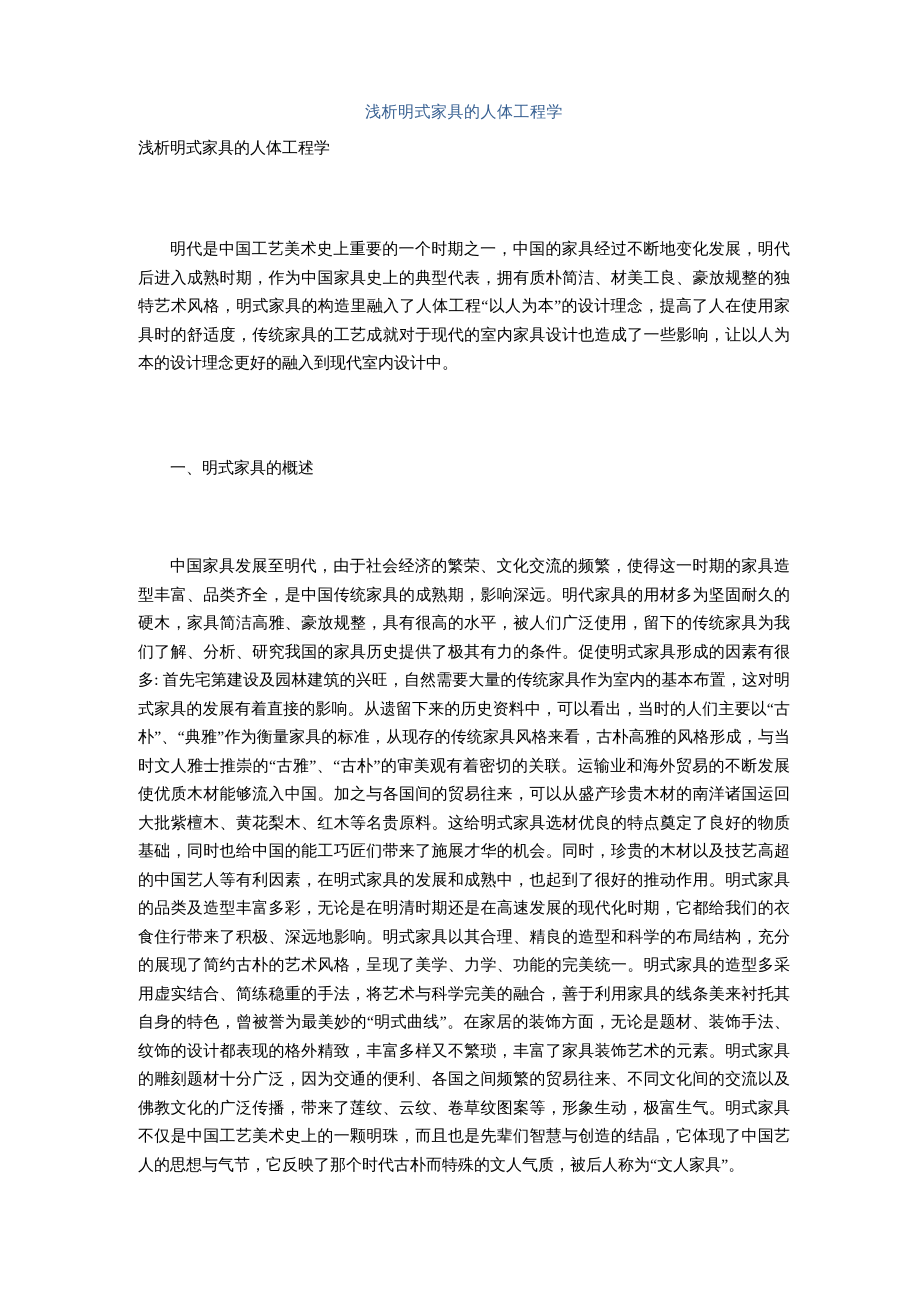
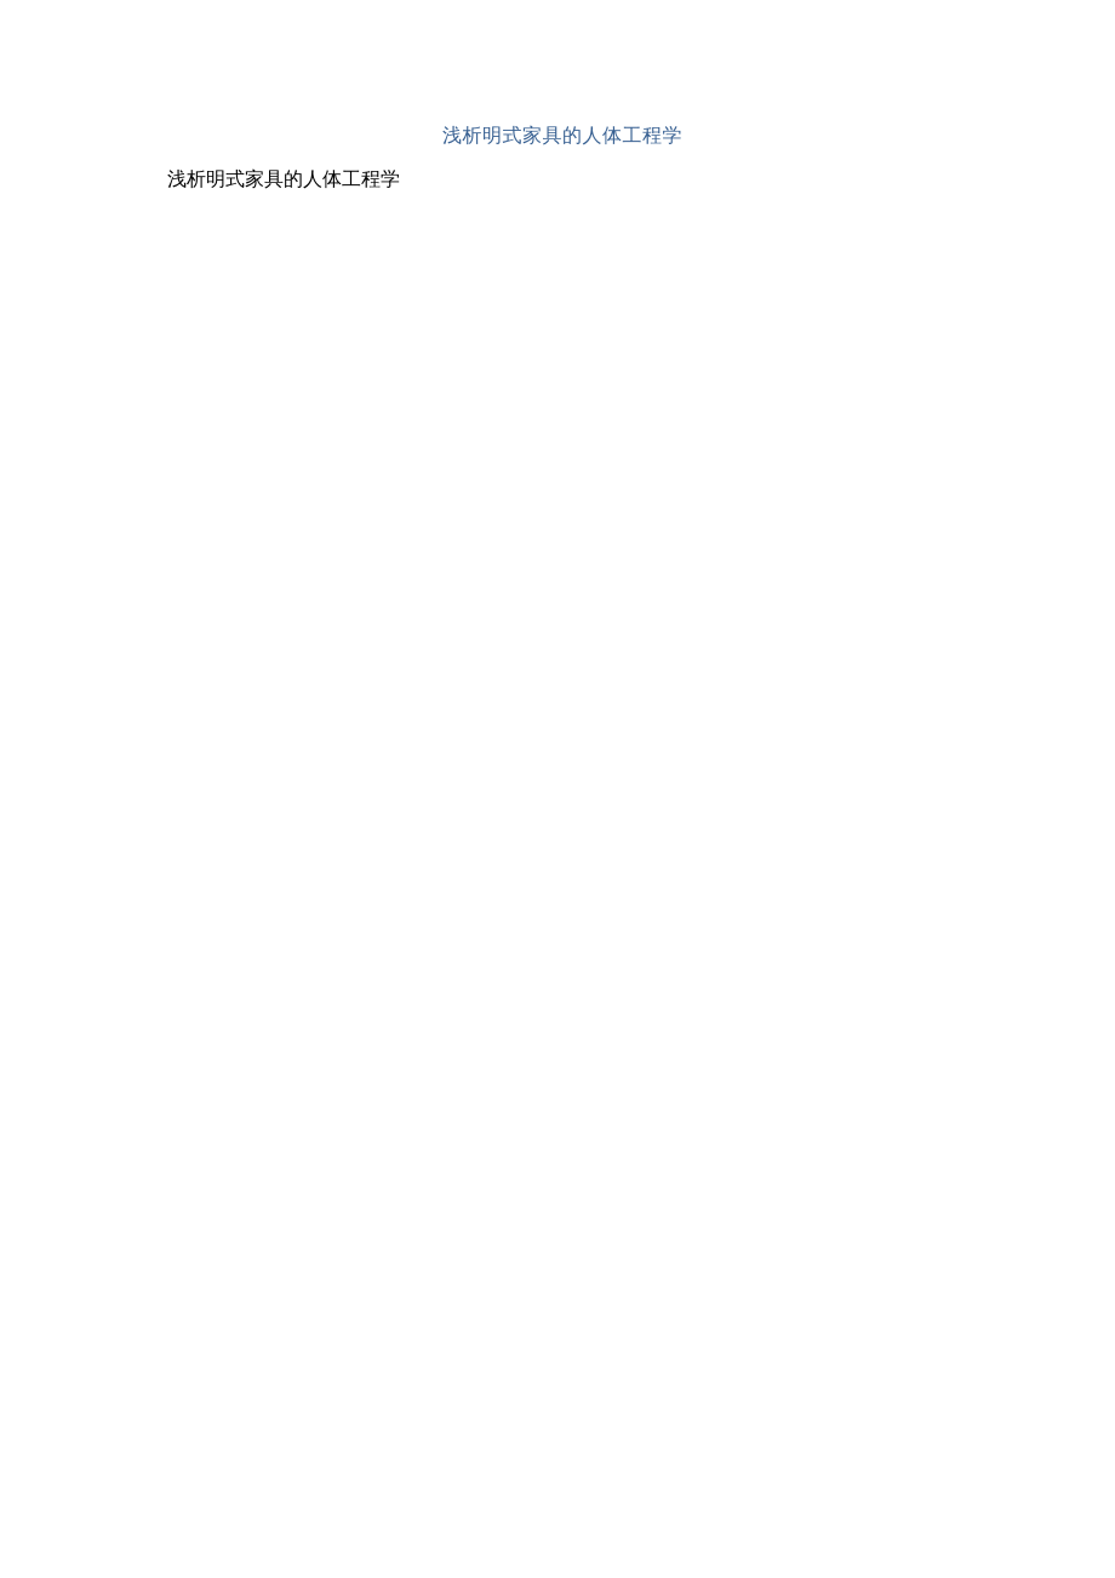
  浅析明式家具的人体工程学
  浅析明式家具的人体工程学
- 明代是中国工艺美术史上重要的一个时期之一，中国的家具经过不断地变化发展，明代后进入成熟时期，作为中国家具史上的典型代表，拥有质朴简洁、材美工良、豪放规整的独特艺术风格，明式家具的构造里融入了人体工程“以人为本”的设计理念，提高了人在使用家具时的舒适度，传统家具的工艺成就对于现代的室内家具设计也造成了一些影响，让以人为本的设计理念更好的融入到现代室内设计中。
- 一、明式家具的概述
- 中国家具发展至明代，由于社会经济的繁荣、文化交流的频繁，使得这一时期的家具造型丰富、品类齐全，是中国传统家具的成熟期，影响深远。明代家具的用材多为坚固耐久的硬木，家具简洁高雅、豪放规整，具有很高的水平，被人们广泛使用，留下的传统家具为我们了解、分析、研究我国的家具历史提供了极其有力的条件。促使明式家具形成的因素有很多: 首先宅第建设及园林建筑的兴旺，自然需要大量的传统家具作为室内的基本布置，这对明式家具的发展有着直接的影响。从遗留下来的历史资料中，可以看出，当时的人们主要以“古朴”、“典雅”作为衡量家具的标准，从现存的传统家具风格来看，古朴高雅的风格形成，与当时文人雅士推崇的“古雅”、“古朴”的审美观有着密切的关联。运输业和海外贸易的不断发展使优质木材能够流入中国。加之与各国间的贸易往来，可以从盛产珍贵木材的南洋诸国运回大批紫檀木、黄花梨木、红木等名贵原料。这给明式家具选材优良的特点奠定了良好的物质基础，同时也给中国的能工巧匠们带来了施展才华的机会。同时，珍贵的木材以及技艺高超的中国艺人等有利因素，在明式家具的发展和成熟中，也起到了很好的推动作用。明式家具的品类及造型丰富多彩，无论是在明清时期还是在高速发展的现代化时期，它都给我们的衣食住行带来了积极、深远地影响。明式家具以其合理、精良的造型和科学的布局结构，充分的展现了简约古朴的艺术风格，呈现了美学、力学、功能的完美统一。明式家具的造型多采用虚实结合、简练稳重的手法，将艺术与科学完美的融合，善于利用家具的线条美来衬托其自身的特色，曾被誉为最美妙的“明式曲线”。在家居的装饰方面，无论是题材、装饰手法、纹饰的设计都表现的格外精致，丰富多样又不繁琐，丰富了家具装饰艺术的元素。明式家具的雕刻题材十分广泛，因为交通的便利、各国之间频繁的贸易往来、不同文化间的交流以及佛教文化的广泛传播，带来了莲纹、云纹、卷草纹图案等，形象生动，极富生气。明式家具不仅是中国工艺美术史上的一颗明珠，而且也是先辈们智慧与创造的结晶，它体现了中国艺人的思想与气节，它反映了那个时代古朴而特殊的文人气质，被后人称为“文人家具”。
